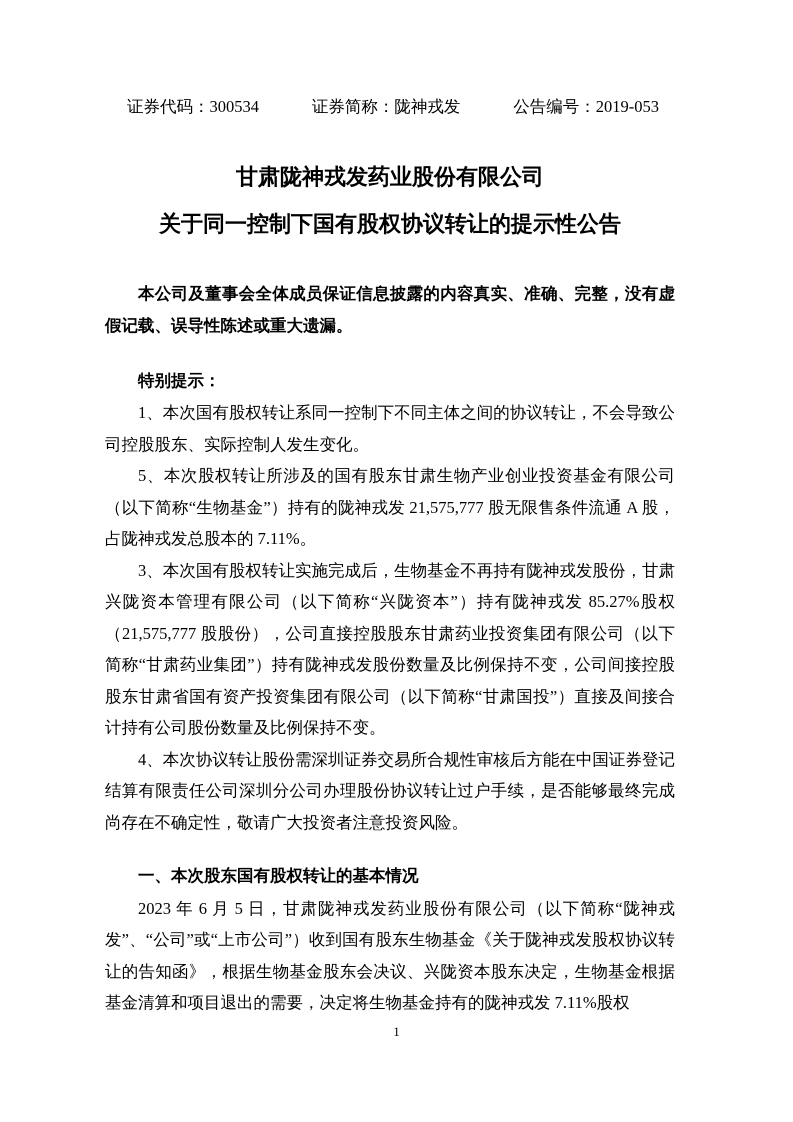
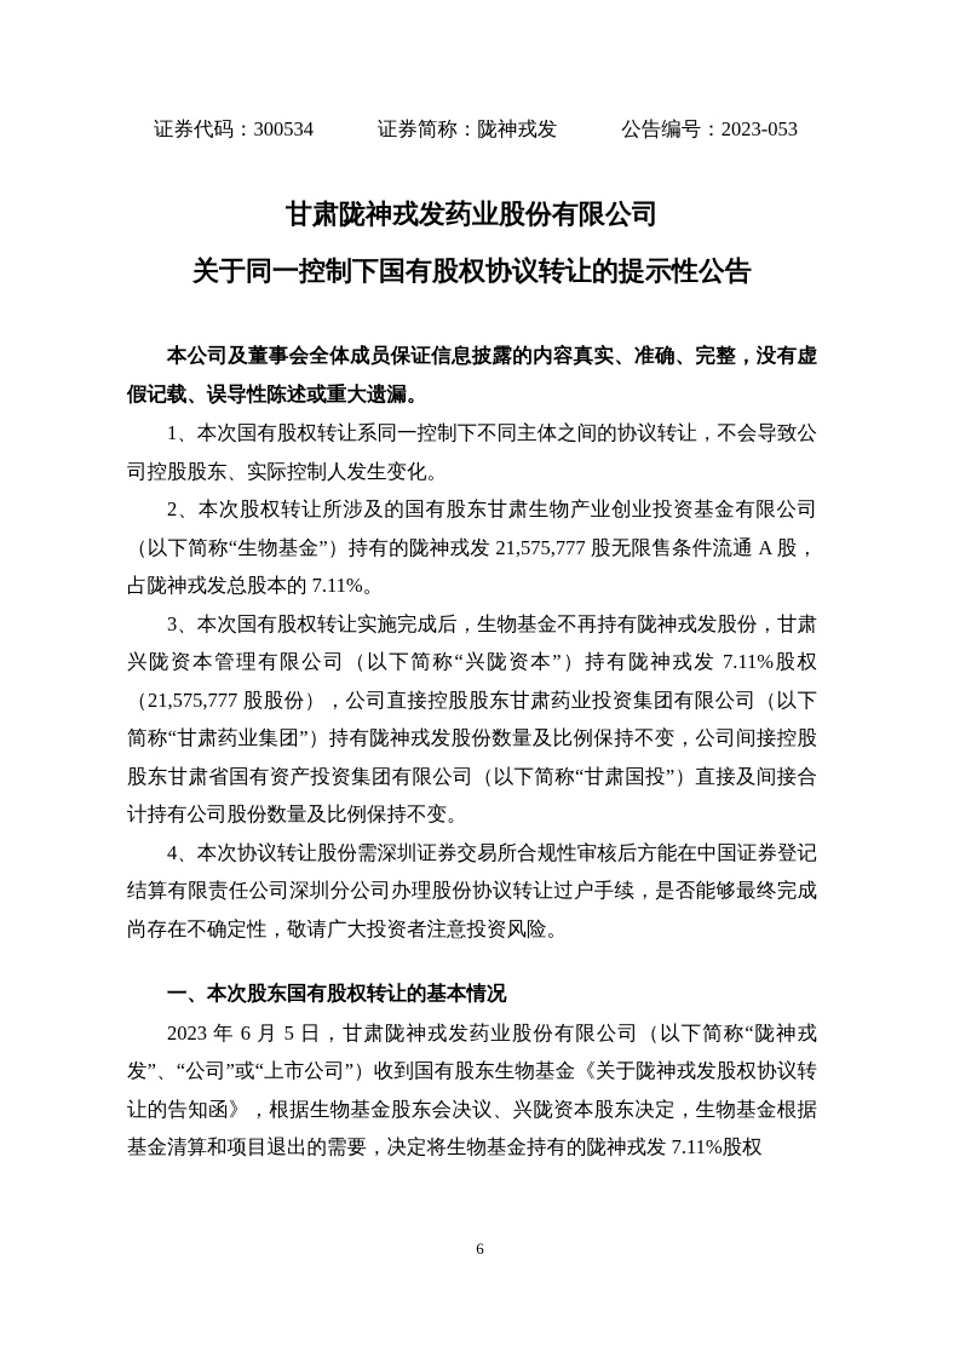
  证券代码：300534
  证券简称：陇神戎发
- 公告编号：2019-053
+ 公告编号：2023-053
  甘肃陇神戎发药业股份有限公司
  关于同一控制下国有股权协议转让的提示性公告
  本公司及董事会全体成员保证信息披露的内容真实、准确、完整，没有虚假记载、误导性陈述或重大遗漏。
- 特别提示：
  1、本次国有股权转让系同一控制下不同主体之间的协议转让，不会导致公司控股股东、实际控制人发生变化。
- 5、本次股权转让所涉及的国有股东甘肃生物产业创业投资基金有限公司（以下简称“生物基金”）持有的陇神戎发 21,575,777 股无限售条件流通 A 股，占陇神戎发总股本的 7.11%。
+ 2、本次股权转让所涉及的国有股东甘肃生物产业创业投资基金有限公司（以下简称“生物基金”）持有的陇神戎发 21,575,777 股无限售条件流通 A 股，占陇神戎发总股本的 7.11%。
- 3、本次国有股权转让实施完成后，生物基金不再持有陇神戎发股份，甘肃兴陇资本管理有限公司（以下简称“兴陇资本”）持有陇神戎发 85.27%股权（21,575,777 股股份），公司直接控股股东甘肃药业投资集团有限公司（以下简称“甘肃药业集团”）持有陇神戎发股份数量及比例保持不变，公司间接控股股东甘肃省国有资产投资集团有限公司（以下简称“甘肃国投”）直接及间接合计持有公司股份数量及比例保持不变。
+ 3、本次国有股权转让实施完成后，生物基金不再持有陇神戎发股份，甘肃兴陇资本管理有限公司（以下简称“兴陇资本”）持有陇神戎发 7.11%股权（21,575,777 股股份），公司直接控股股东甘肃药业投资集团有限公司（以下简称“甘肃药业集团”）持有陇神戎发股份数量及比例保持不变，公司间接控股股东甘肃省国有资产投资集团有限公司（以下简称“甘肃国投”）直接及间接合计持有公司股份数量及比例保持不变。
  4、本次协议转让股份需深圳证券交易所合规性审核后方能在中国证券登记结算有限责任公司深圳分公司办理股份协议转让过户手续，是否能够最终完成尚存在不确定性，敬请广大投资者注意投资风险。
  一、本次股东国有股权转让的基本情况
  2023 年 6 月 5 日，甘肃陇神戎发药业股份有限公司（以下简称“陇神戎发”、“公司”或“上市公司”）收到国有股东生物基金《关于陇神戎发股权协议转让的告知函》，根据生物基金股东会决议、兴陇资本股东决定，生物基金根据基金清算和项目退出的需要，决定将生物基金持有的陇神戎发 7.11%股权
- 1
+ 6
